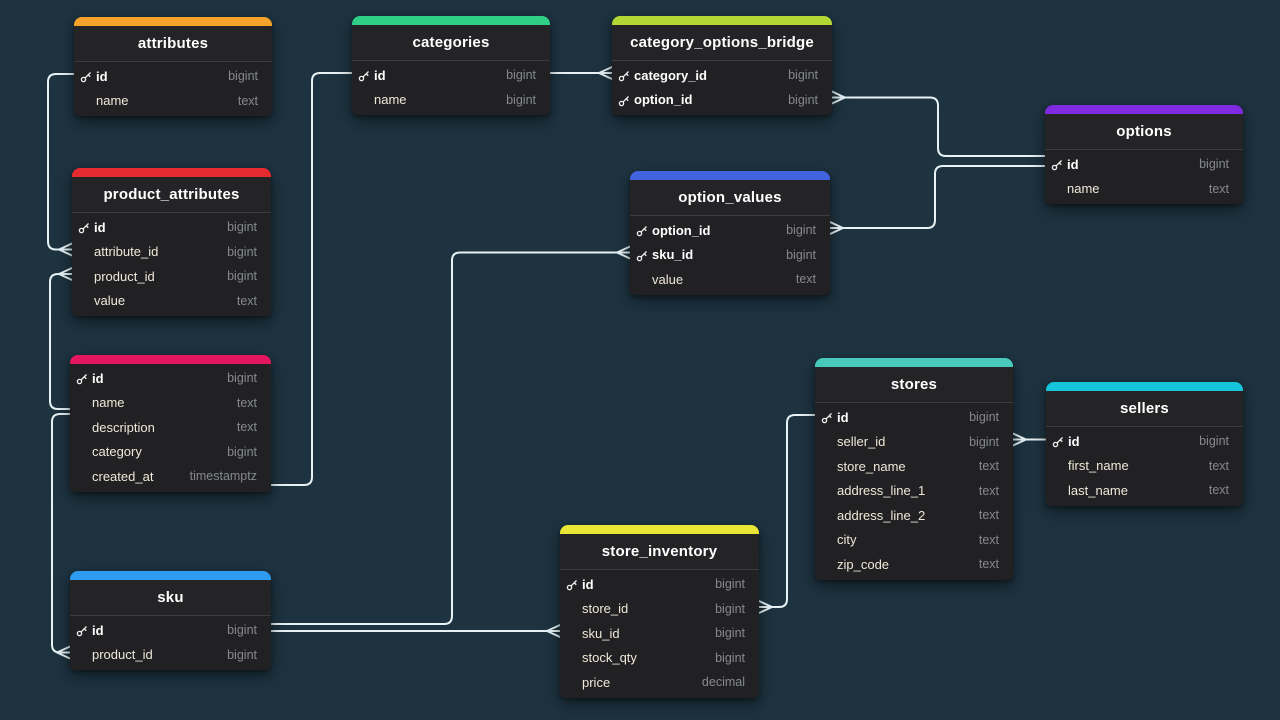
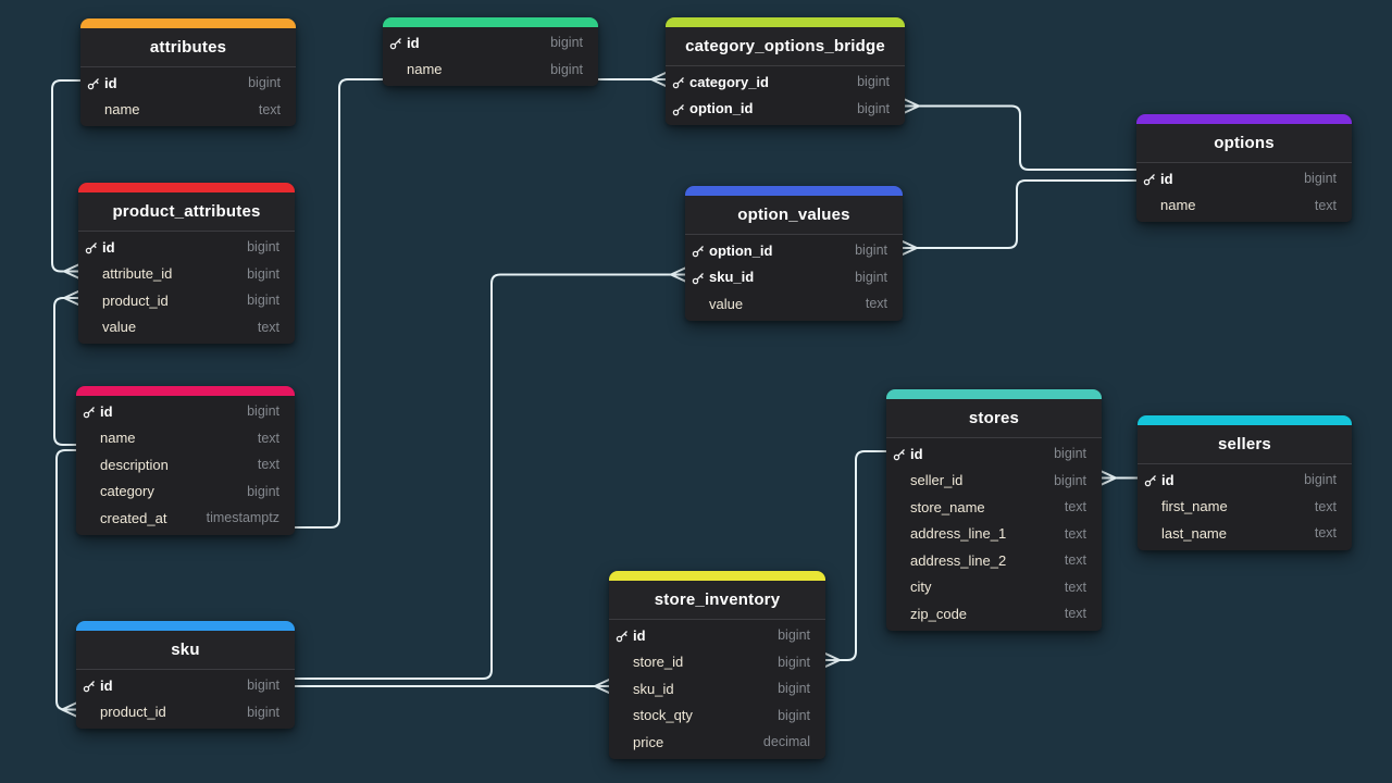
  attributes
  id
  bigint
  name
  text
- categories
  id
  bigint
  name
  bigint
  category_options_bridge
  category_id
  bigint
  option_id
  bigint
  options
  id
  bigint
  name
  text
  product_attributes
  id
  bigint
  attribute_id
  bigint
  product_id
  bigint
  value
  text
  option_values
  option_id
  bigint
  sku_id
  bigint
  value
  text
  id
  bigint
  name
  text
  description
  text
  category
  bigint
  created_at
  timestamptz
  stores
  id
  bigint
  seller_id
  bigint
  store_name
  text
  address_line_1
  text
  address_line_2
  text
  city
  text
  zip_code
  text
  sellers
  id
  bigint
  first_name
  text
  last_name
  text
  store_inventory
  id
  bigint
  store_id
  bigint
  sku_id
  bigint
  stock_qty
  bigint
  price
  decimal
  sku
  id
  bigint
  product_id
  bigint
